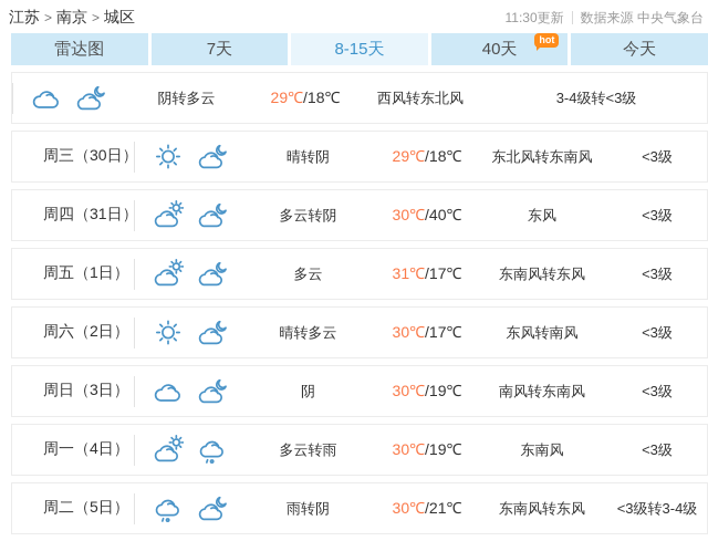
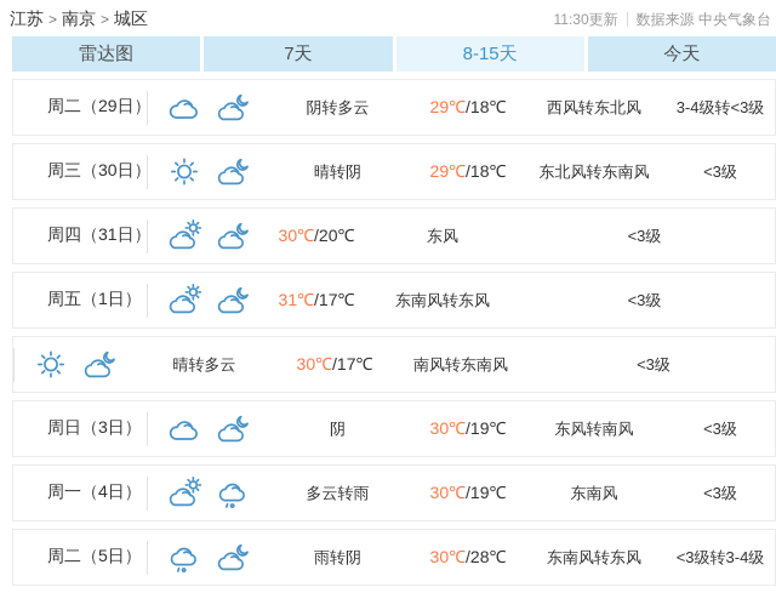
  江苏 > 南京 > 城区
  11:30更新
  数据来源 中央气象台
  雷达图
  7天
  8-15天
- 40天
- hot
  今天
+ 周二（29日）
  阴转多云
  29℃/18℃
  西风转东北风
  3-4级转<3级
  周三（30日）
  晴转阴
  29℃/18℃
  东北风转东南风
  <3级
  周四（31日）
- 多云转阴
- 30℃/40℃
+ 30℃/20℃
  东风
  <3级
  周五（1日）
- 多云
  31℃/17℃
  东南风转东风
  <3级
- 周六（2日）
  晴转多云
  30℃/17℃
- 东风转南风
+ 南风转东南风
  <3级
  周日（3日）
  阴
  30℃/19℃
- 南风转东南风
+ 东风转南风
  <3级
  周一（4日）
  多云转雨
  30℃/19℃
  东南风
  <3级
  周二（5日）
  雨转阴
- 30℃/21℃
+ 30℃/28℃
  东南风转东风
  <3级转3-4级
